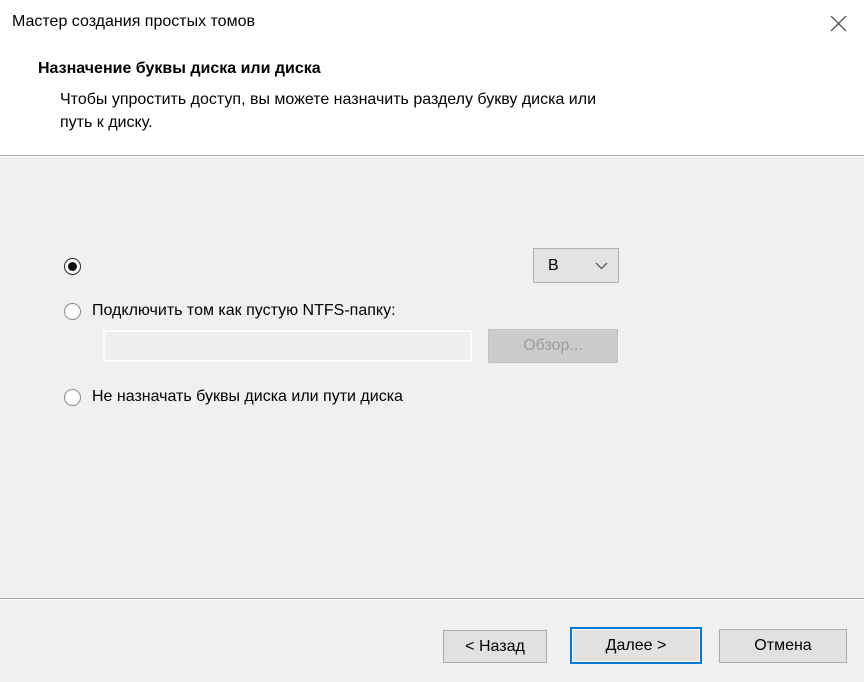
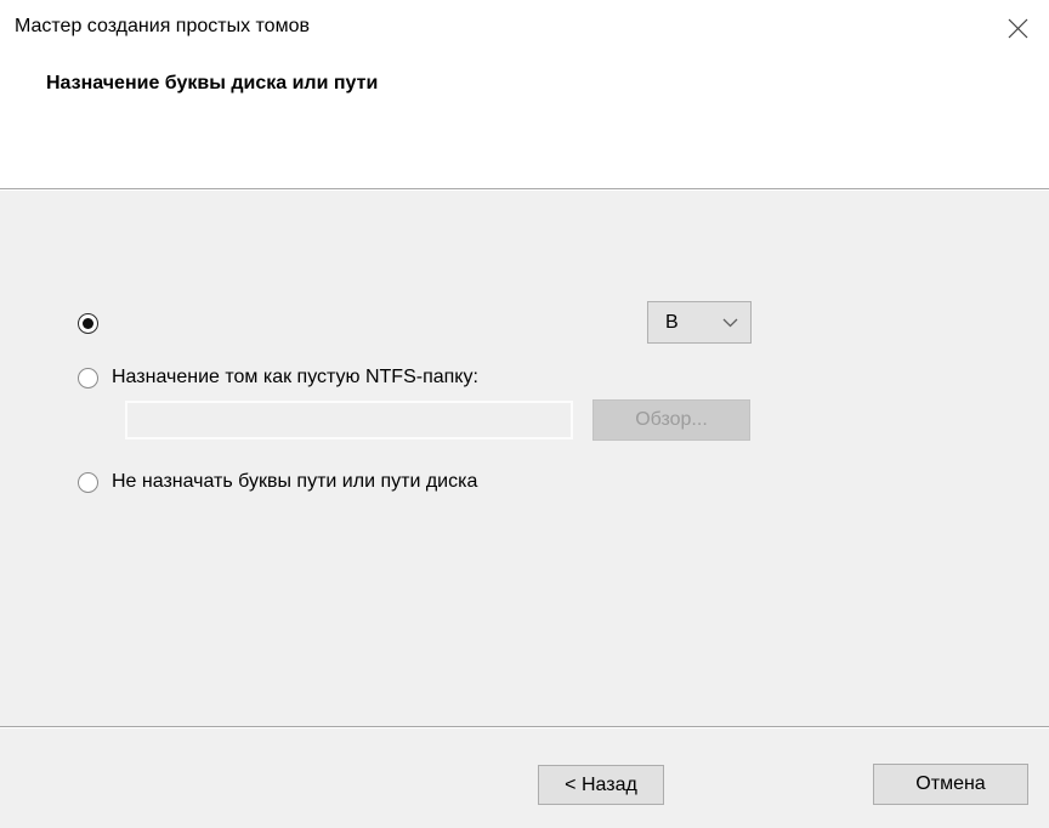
  Мастер создания простых томов
- Назначение буквы диска или диска
+ Назначение буквы диска или пути
- Чтобы упростить доступ, вы можете назначить разделу букву диска или
- путь к диску.
  B
- Подключить том как пустую NTFS-папку:
+ Назначение том как пустую NTFS-папку:
  Обзор...
- Не назначать буквы диска или пути диска
+ Не назначать буквы пути или пути диска
  < Назад
- Далее >
  Отмена
